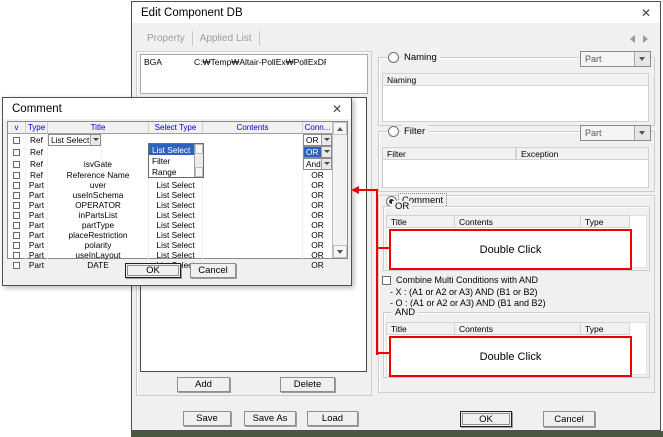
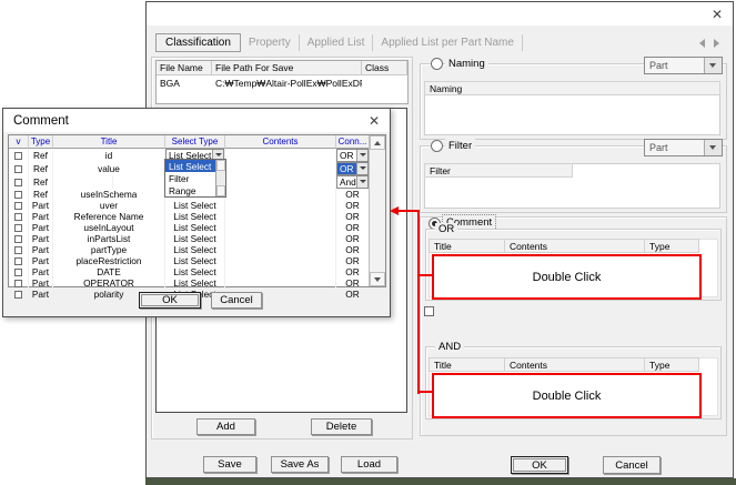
- Edit Component DB
  ✕
+ Classification
  Property
  Applied List
+ Applied List per Part Name
+ File Name
+ File Path For Save
+ Class
  BGA
  C:₩Temp₩Altair-PollEx₩PollExD
  Add
  Delete
  Naming
  Part
  Naming
  Filter
  Part
  Filter
- Exception
  mment
  OR
  Title
  Contents
  Type
  Double Click
- Combine Multi Conditions with AND
- - X : (A1 or A2 or A3) AND (B1 or B2)
- - O : (A1 or A2 or A3) AND (B1 and B2)
  AND
  Title
  Contents
  Type
  Double Click
  Save
  Save As
  Load
  OK
  Cancel
  Comment
  ✕
  v
  Type
  Title
  Select Type
  Contents
  Conn...
  Ref
+ id
  List Select
  OR
  Ref
+ value
  OR
  Ref
- isvGate
  And
  Ref
- Reference Name
+ useInSchema
  OR
  Part
  uver
  List Select
  OR
  Part
- useInSchema
+ Reference Name
  List Select
  OR
  Part
- OPERATOR
+ useInLayout
  List Select
  OR
  Part
  inPartsList
  List Select
  OR
  Part
  partType
  List Select
  OR
  Part
  placeRestriction
  List Select
  OR
  Part
- polarity
+ DATE
  List Select
  OR
  Part
- useInLayout
+ OPERATOR
  List Select
  OR
  Part
- DATE
+ polarity
  OR
  List Select
  Filter
  Range
  OK
  Cancel
